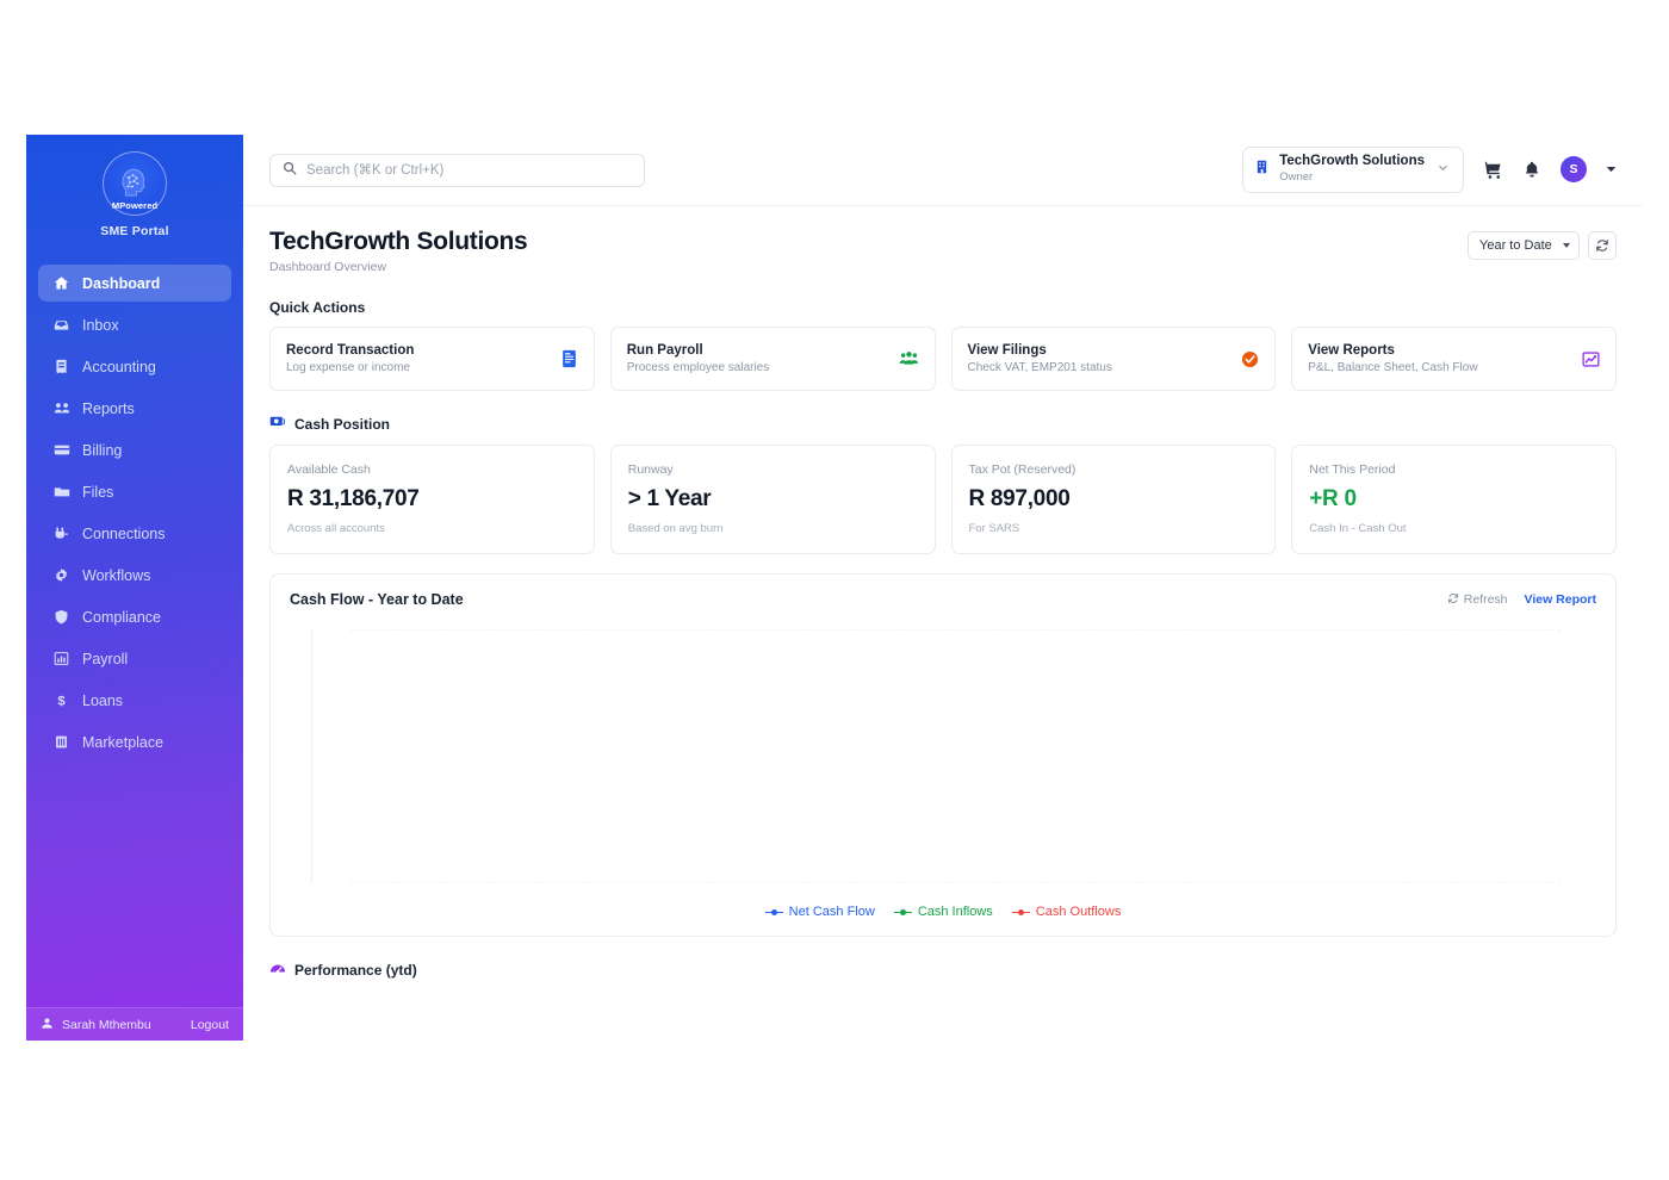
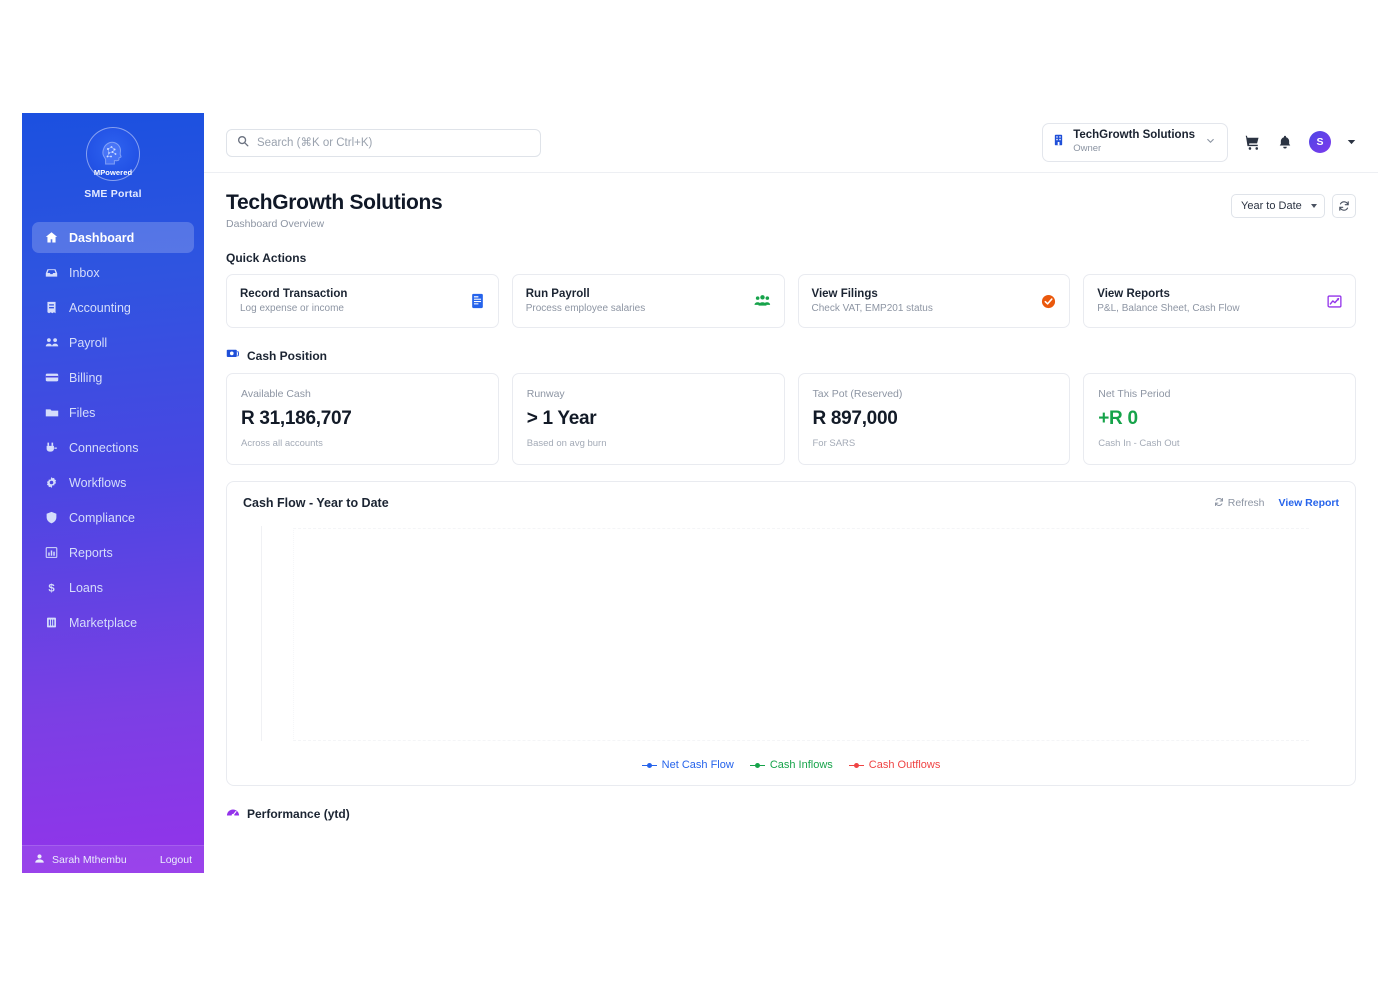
  MPowered
  SME Portal
  Dashboard
  Inbox
  Accounting
- Reports
+ Payroll
  Billing
  Files
  Connections
  Workflows
  Compliance
- Payroll
+ Reports
  $
  Loans
  Marketplace
  Sarah Mthembu
  Logout
  Search (⌘K or Ctrl+K)
  TechGrowth Solutions
  Owner
  S
  TechGrowth Solutions
  Dashboard Overview
  Year to Date
  Quick Actions
  Record Transaction
  Log expense or income
  Run Payroll
  Process employee salaries
  View Filings
  Check VAT, EMP201 status
  View Reports
  P&L, Balance Sheet, Cash Flow
  Cash Position
  Available Cash
  R 31,186,707
  Across all accounts
  Runway
  > 1 Year
  Based on avg burn
  Tax Pot (Reserved)
  R 897,000
  For SARS
  Net This Period
  +R 0
  Cash In - Cash Out
  Cash Flow - Year to Date
  Refresh
  View Report
  Net Cash Flow
  Cash Inflows
  Cash Outflows
  Performance (ytd)
